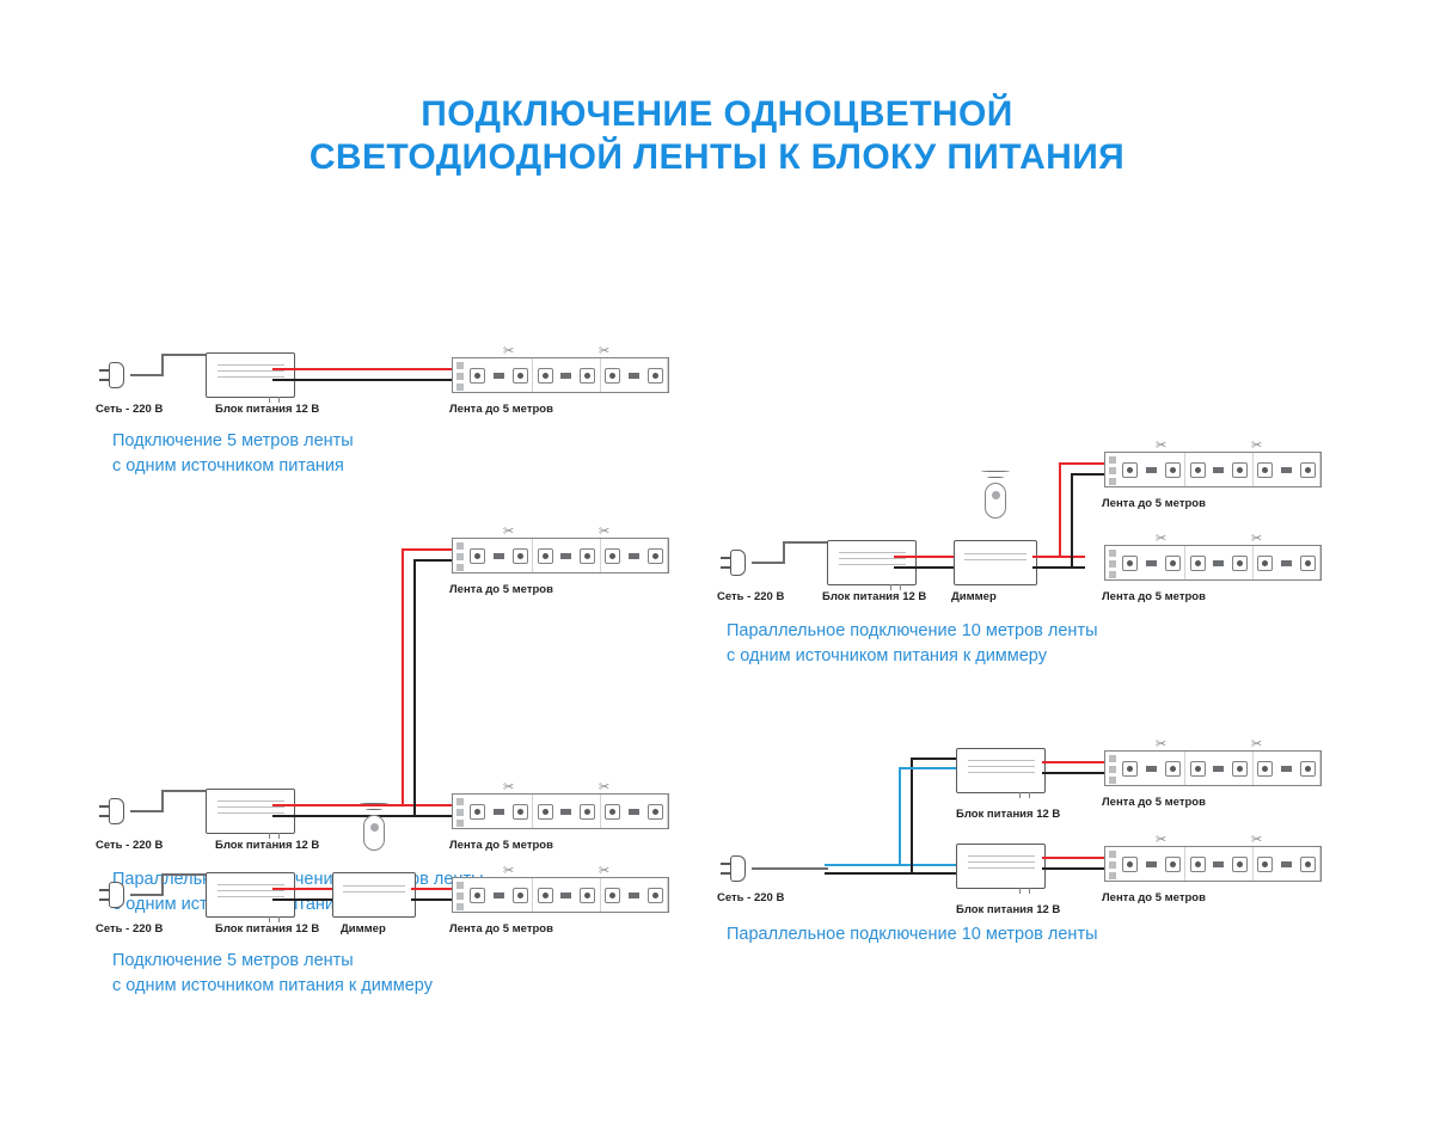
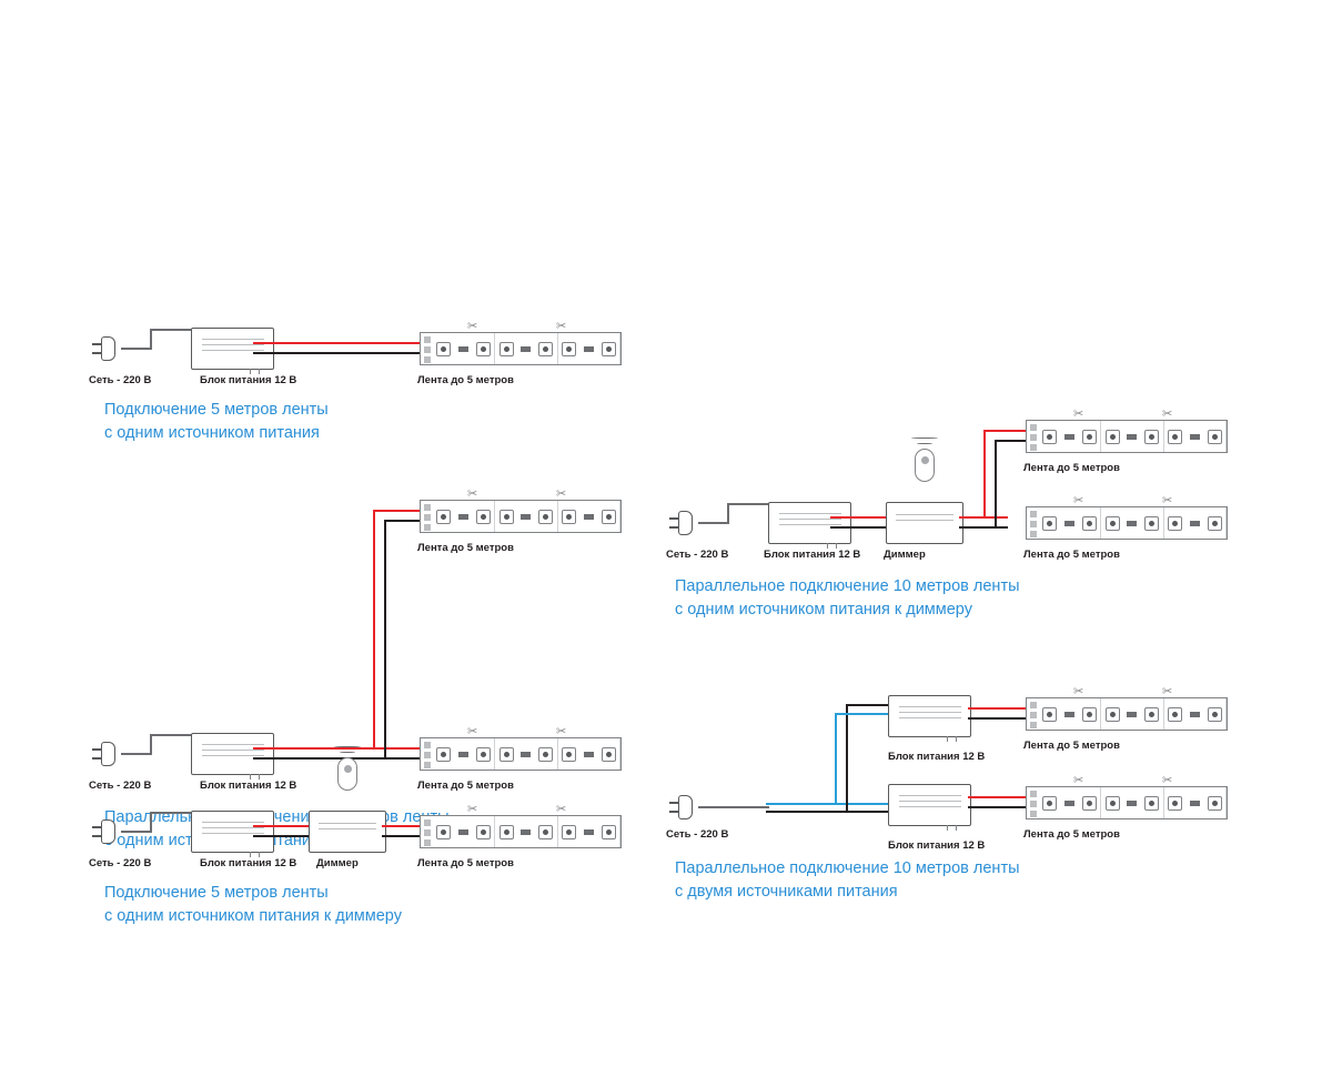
- ПОДКЛЮЧЕНИЕ ОДНОЦВЕТНОЙ
- СВЕТОДИОДНОЙ ЛЕНТЫ К БЛОКУ ПИТАНИЯ
  ✂
  ✂
  Сеть - 220 В
  Блок питания 12 В
  Лента до 5 метров
  Подключение 5 метров ленты
  с одним источником питания
  ✂
  ✂
  Лента до 5 метров
  ✂
  ✂
  Сеть - 220 В
  Блок питания 12 В
  Лента до 5 метров
  ✂
  ✂
  Сеть - 220 В
  Блок питания 12 В
  Диммер
  Лента до 5 метров
  Подключение 5 метров ленты
  с одним источником питания к диммеру
  ✂
  ✂
  Лента до 5 метров
  ✂
  ✂
  Сеть - 220 В
  Блок питания 12 В
  Диммер
  Лента до 5 метров
  Параллельное подключение 10 метров ленты
  с одним источником питания к диммеру
  ✂
  ✂
  Лента до 5 метров
  Блок питания 12 В
  ✂
  ✂
  Лента до 5 метров
  Блок питания 12 В
  Сеть - 220 В
  Параллельное подключение 10 метров ленты
+ с двумя источниками питания
